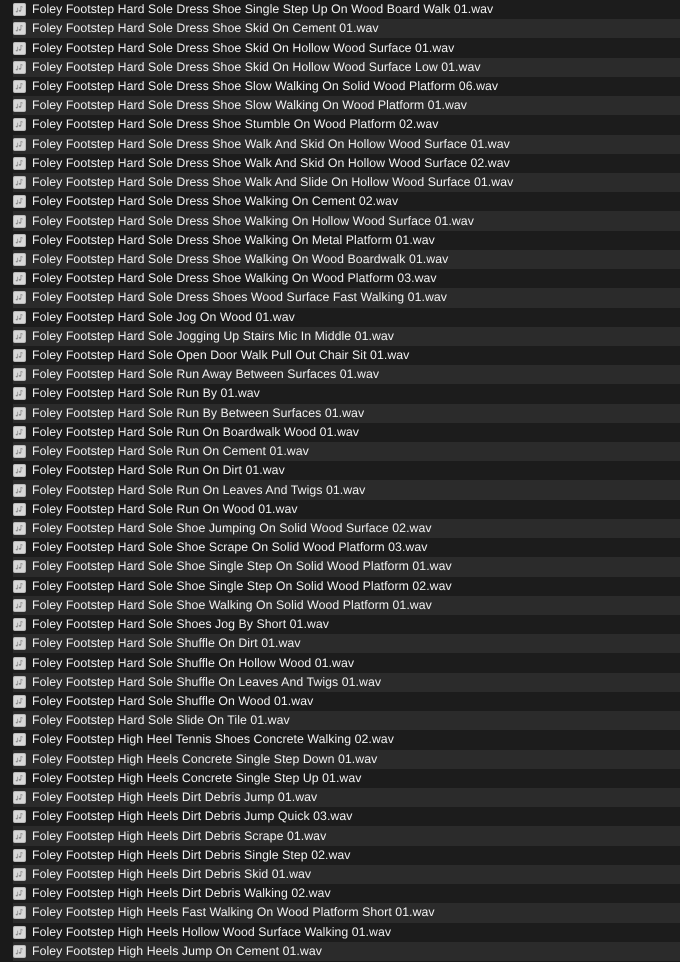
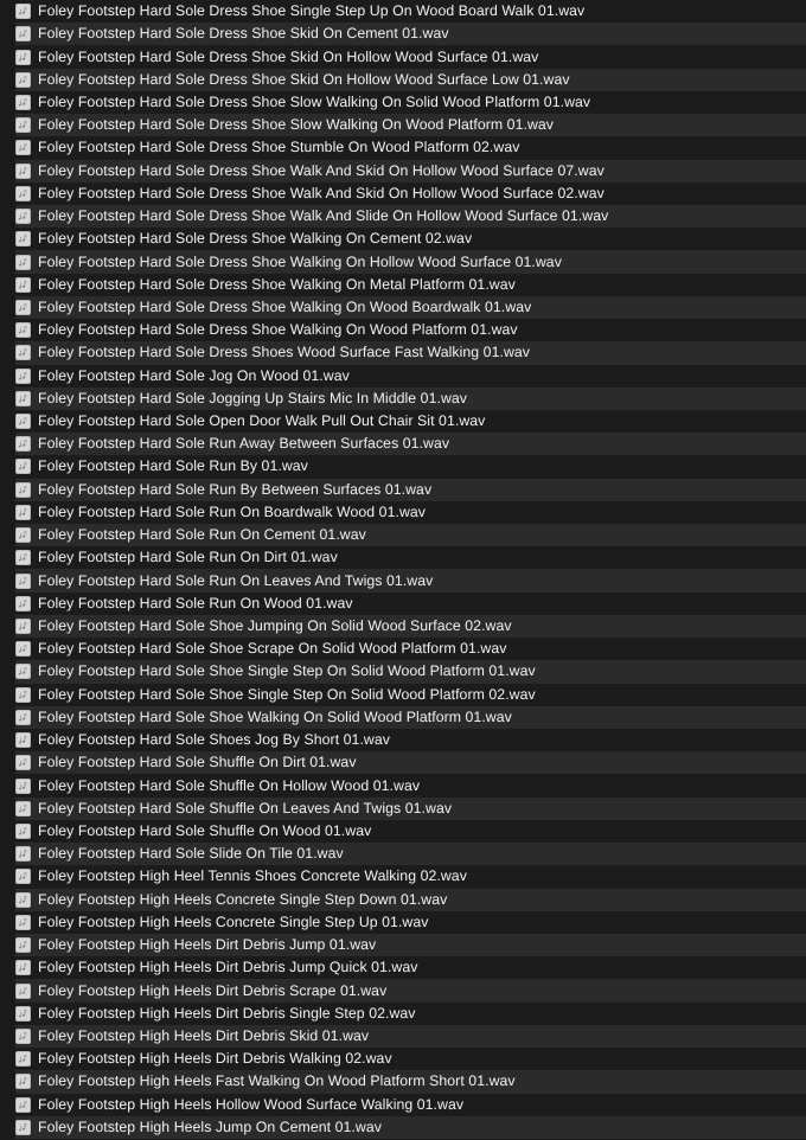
  Foley Footstep Hard Sole Dress Shoe Single Step Up On Wood Board Walk 01.wav
  Foley Footstep Hard Sole Dress Shoe Skid On Cement 01.wav
  Foley Footstep Hard Sole Dress Shoe Skid On Hollow Wood Surface 01.wav
  Foley Footstep Hard Sole Dress Shoe Skid On Hollow Wood Surface Low 01.wav
- Foley Footstep Hard Sole Dress Shoe Slow Walking On Solid Wood Platform 06.wav
+ Foley Footstep Hard Sole Dress Shoe Slow Walking On Solid Wood Platform 01.wav
  Foley Footstep Hard Sole Dress Shoe Slow Walking On Wood Platform 01.wav
  Foley Footstep Hard Sole Dress Shoe Stumble On Wood Platform 02.wav
- Foley Footstep Hard Sole Dress Shoe Walk And Skid On Hollow Wood Surface 01.wav
+ Foley Footstep Hard Sole Dress Shoe Walk And Skid On Hollow Wood Surface 07.wav
  Foley Footstep Hard Sole Dress Shoe Walk And Skid On Hollow Wood Surface 02.wav
  Foley Footstep Hard Sole Dress Shoe Walk And Slide On Hollow Wood Surface 01.wav
  Foley Footstep Hard Sole Dress Shoe Walking On Cement 02.wav
  Foley Footstep Hard Sole Dress Shoe Walking On Hollow Wood Surface 01.wav
  Foley Footstep Hard Sole Dress Shoe Walking On Metal Platform 01.wav
  Foley Footstep Hard Sole Dress Shoe Walking On Wood Boardwalk 01.wav
- Foley Footstep Hard Sole Dress Shoe Walking On Wood Platform 03.wav
+ Foley Footstep Hard Sole Dress Shoe Walking On Wood Platform 01.wav
  Foley Footstep Hard Sole Dress Shoes Wood Surface Fast Walking 01.wav
  Foley Footstep Hard Sole Jog On Wood 01.wav
  Foley Footstep Hard Sole Jogging Up Stairs Mic In Middle 01.wav
  Foley Footstep Hard Sole Open Door Walk Pull Out Chair Sit 01.wav
  Foley Footstep Hard Sole Run Away Between Surfaces 01.wav
  Foley Footstep Hard Sole Run By 01.wav
  Foley Footstep Hard Sole Run By Between Surfaces 01.wav
  Foley Footstep Hard Sole Run On Boardwalk Wood 01.wav
  Foley Footstep Hard Sole Run On Cement 01.wav
  Foley Footstep Hard Sole Run On Dirt 01.wav
  Foley Footstep Hard Sole Run On Leaves And Twigs 01.wav
  Foley Footstep Hard Sole Run On Wood 01.wav
  Foley Footstep Hard Sole Shoe Jumping On Solid Wood Surface 02.wav
- Foley Footstep Hard Sole Shoe Scrape On Solid Wood Platform 03.wav
+ Foley Footstep Hard Sole Shoe Scrape On Solid Wood Platform 01.wav
  Foley Footstep Hard Sole Shoe Single Step On Solid Wood Platform 01.wav
  Foley Footstep Hard Sole Shoe Single Step On Solid Wood Platform 02.wav
  Foley Footstep Hard Sole Shoe Walking On Solid Wood Platform 01.wav
  Foley Footstep Hard Sole Shoes Jog By Short 01.wav
  Foley Footstep Hard Sole Shuffle On Dirt 01.wav
  Foley Footstep Hard Sole Shuffle On Hollow Wood 01.wav
  Foley Footstep Hard Sole Shuffle On Leaves And Twigs 01.wav
  Foley Footstep Hard Sole Shuffle On Wood 01.wav
  Foley Footstep Hard Sole Slide On Tile 01.wav
  Foley Footstep High Heel Tennis Shoes Concrete Walking 02.wav
  Foley Footstep High Heels Concrete Single Step Down 01.wav
  Foley Footstep High Heels Concrete Single Step Up 01.wav
  Foley Footstep High Heels Dirt Debris Jump 01.wav
- Foley Footstep High Heels Dirt Debris Jump Quick 03.wav
+ Foley Footstep High Heels Dirt Debris Jump Quick 01.wav
  Foley Footstep High Heels Dirt Debris Scrape 01.wav
  Foley Footstep High Heels Dirt Debris Single Step 02.wav
  Foley Footstep High Heels Dirt Debris Skid 01.wav
  Foley Footstep High Heels Dirt Debris Walking 02.wav
  Foley Footstep High Heels Fast Walking On Wood Platform Short 01.wav
  Foley Footstep High Heels Hollow Wood Surface Walking 01.wav
  Foley Footstep High Heels Jump On Cement 01.wav
